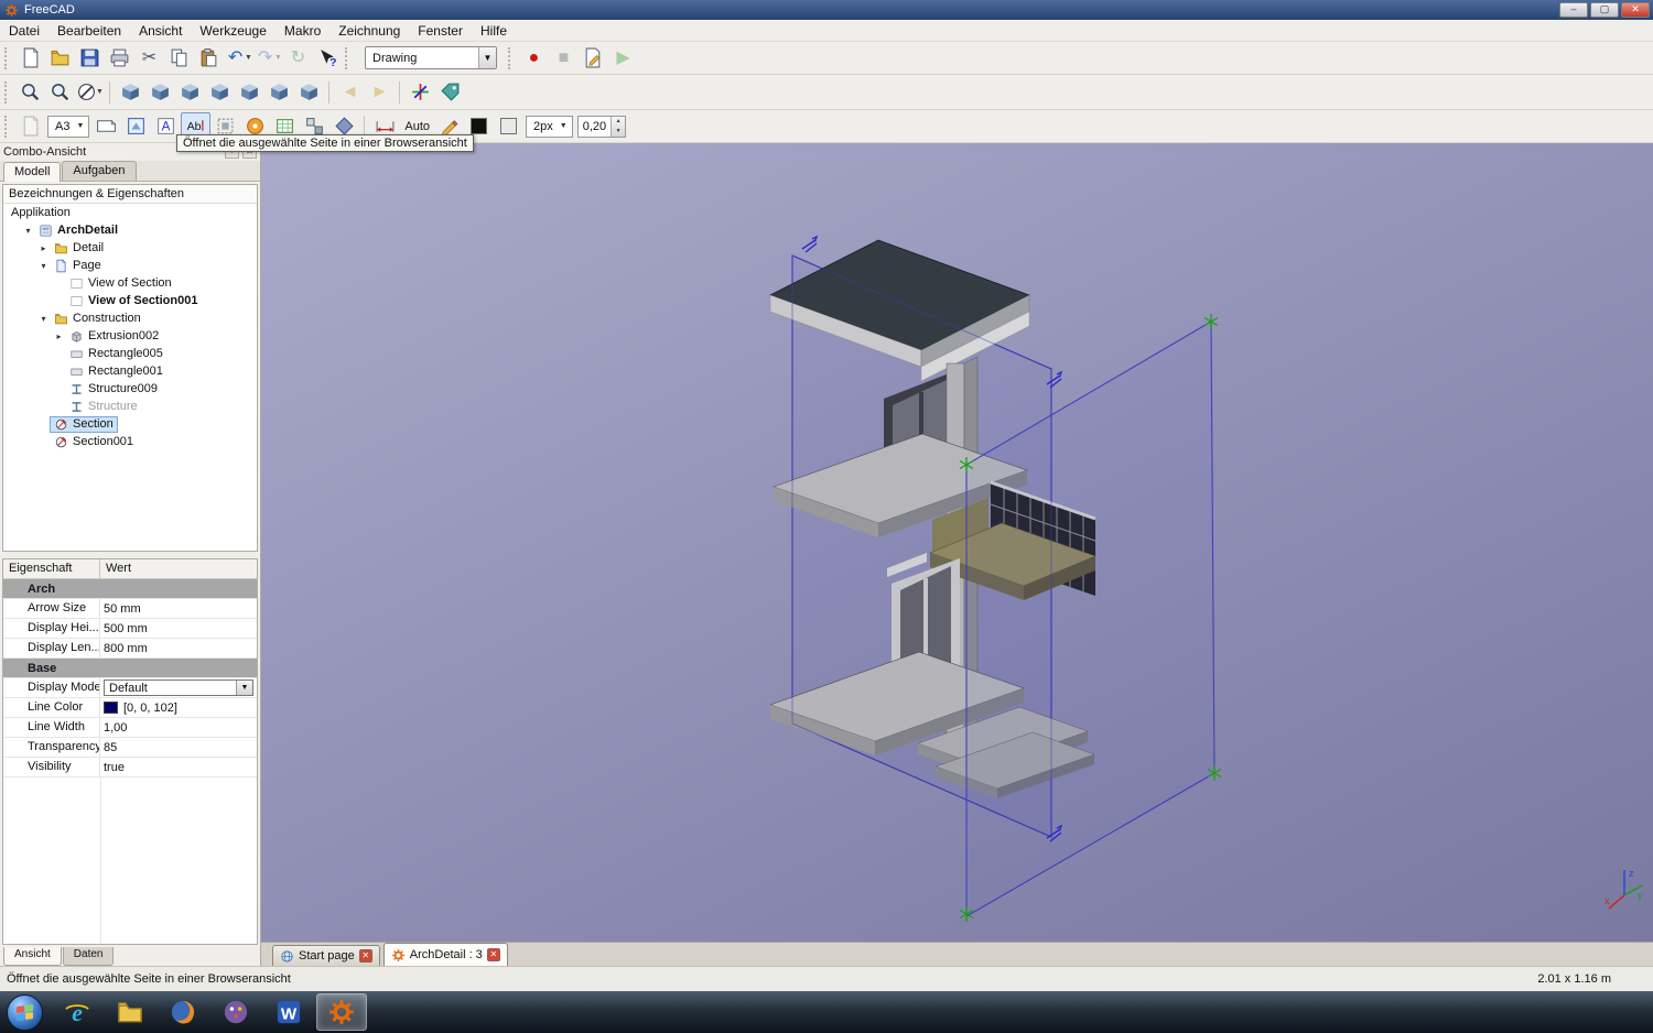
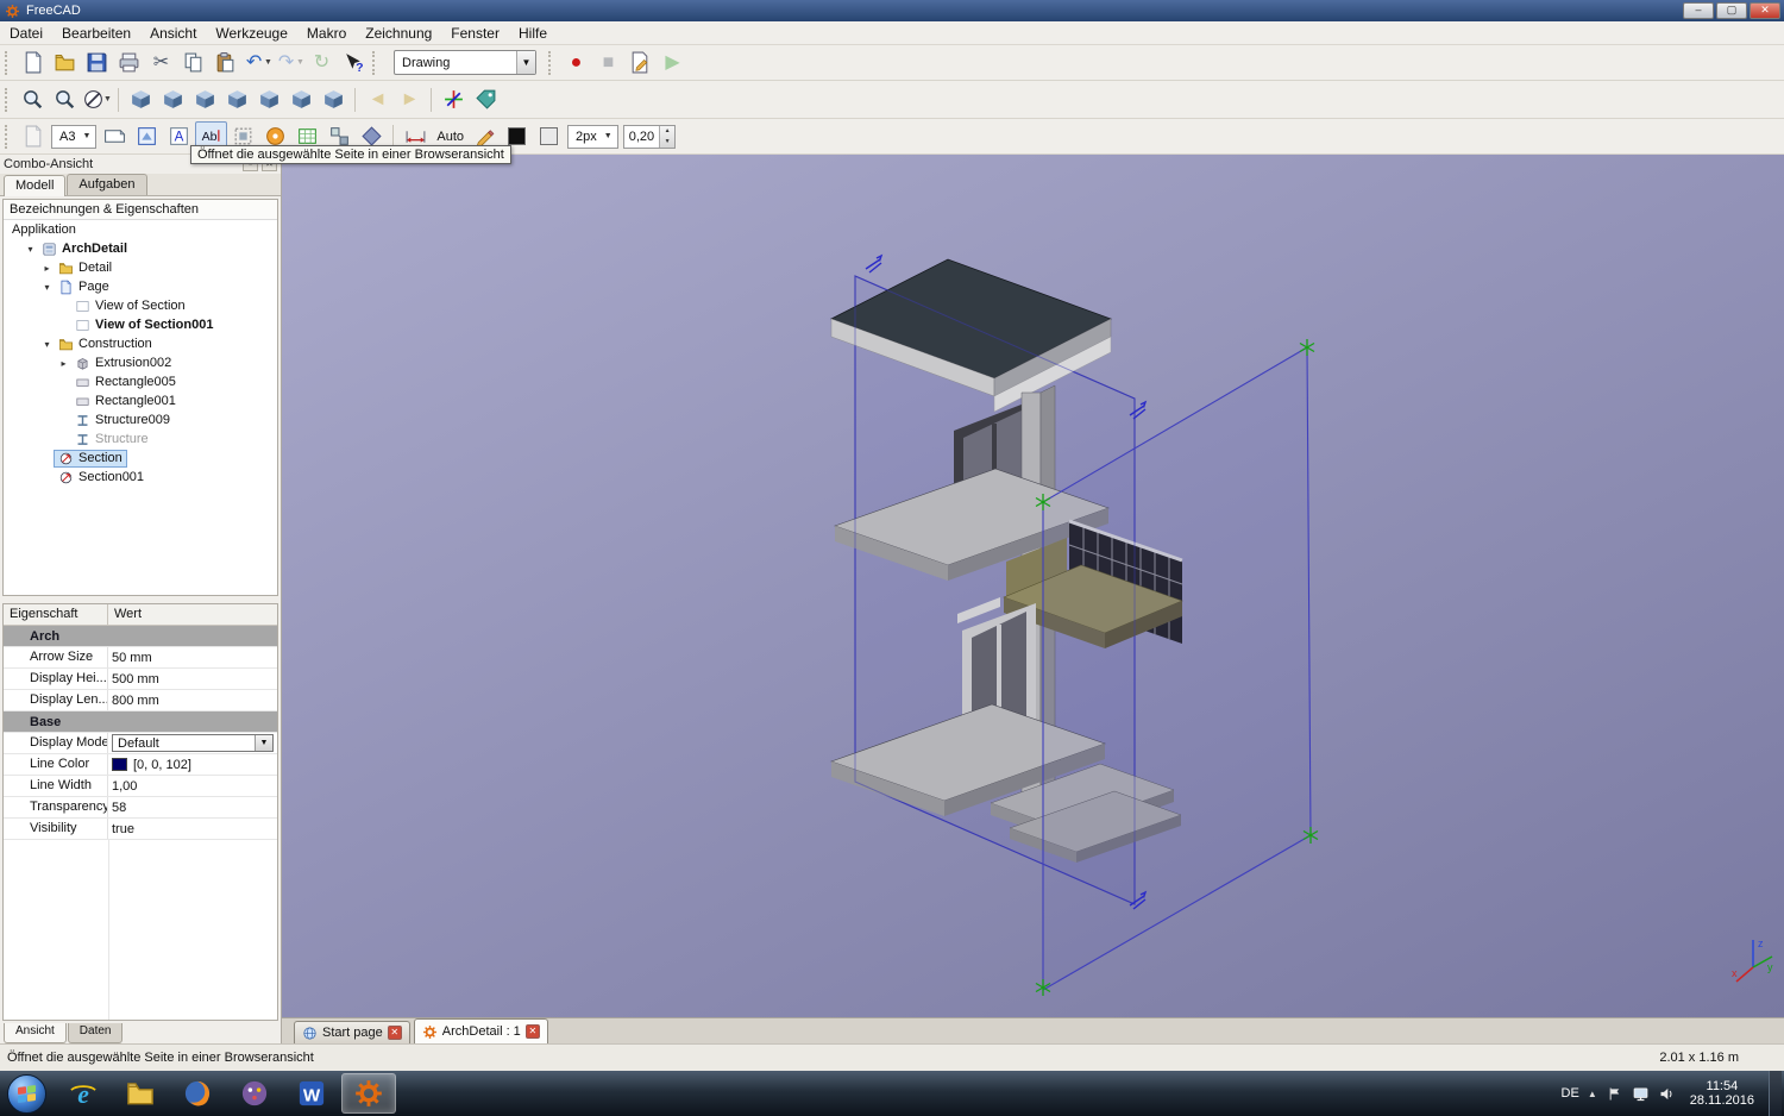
  FreeCAD
  –
  ▢
  ✕
  Datei
  Bearbeiten
  Ansicht
  Werkzeuge
  Makro
  Zeichnung
  Fenster
  Hilfe
  ✂
  ↶
  ↷
  ↻
  ?
  Drawing
  ▼
  ●
  ■
  ▶
  ◄
  ►
  A3
  A
  Ab
  Auto
  2px
  0,20
  Öffnet die ausgewählte Seite in einer Browseransicht
  Combo-Ansicht
  Modell
  Aufgaben
  Bezeichnungen & Eigenschaften
  Applikation
  ▾
  ArchDetail
  ▸
  Detail
  ▾
  Page
  View of Section
  View of Section001
  ▾
  Construction
  ▸
  Extrusion002
  Rectangle005
  Rectangle001
  Structure009
  Structure
  Section
  Section001
  Eigenschaft
  Wert
  Arch
  Arrow Size
  50 mm
  Display Hei...
  500 mm
  Display Len...
  800 mm
  Base
  Display Mode
  Default
  Line Color
  [0, 0, 102]
  Line Width
  1,00
  Transparency
- 85
+ 58
  Visibility
  true
  Ansicht
  Daten
  z
  y
  x
  Start page
  ✕
- ArchDetail : 3
+ ArchDetail : 1
  ✕
  Öffnet die ausgewählte Seite in einer Browseransicht
  2.01 x 1.16 m
  e
  W
+ DE
+ ▲
+ 11:54
+ 28.11.2016
